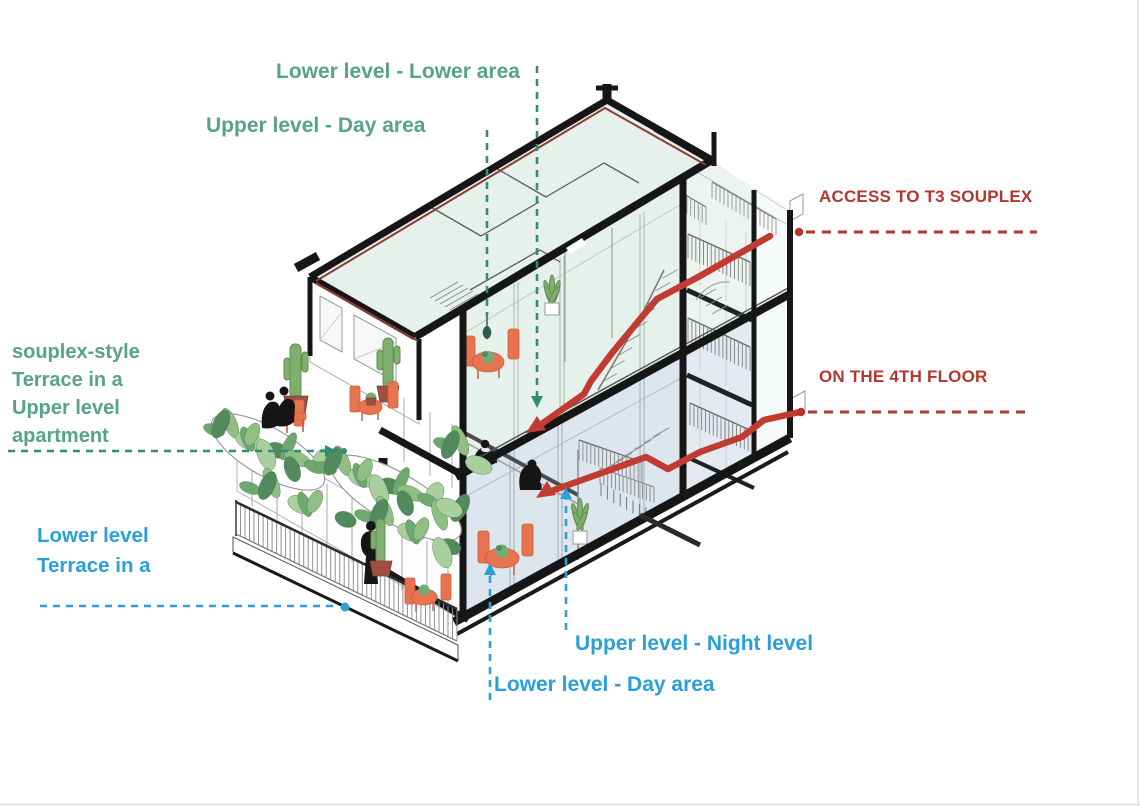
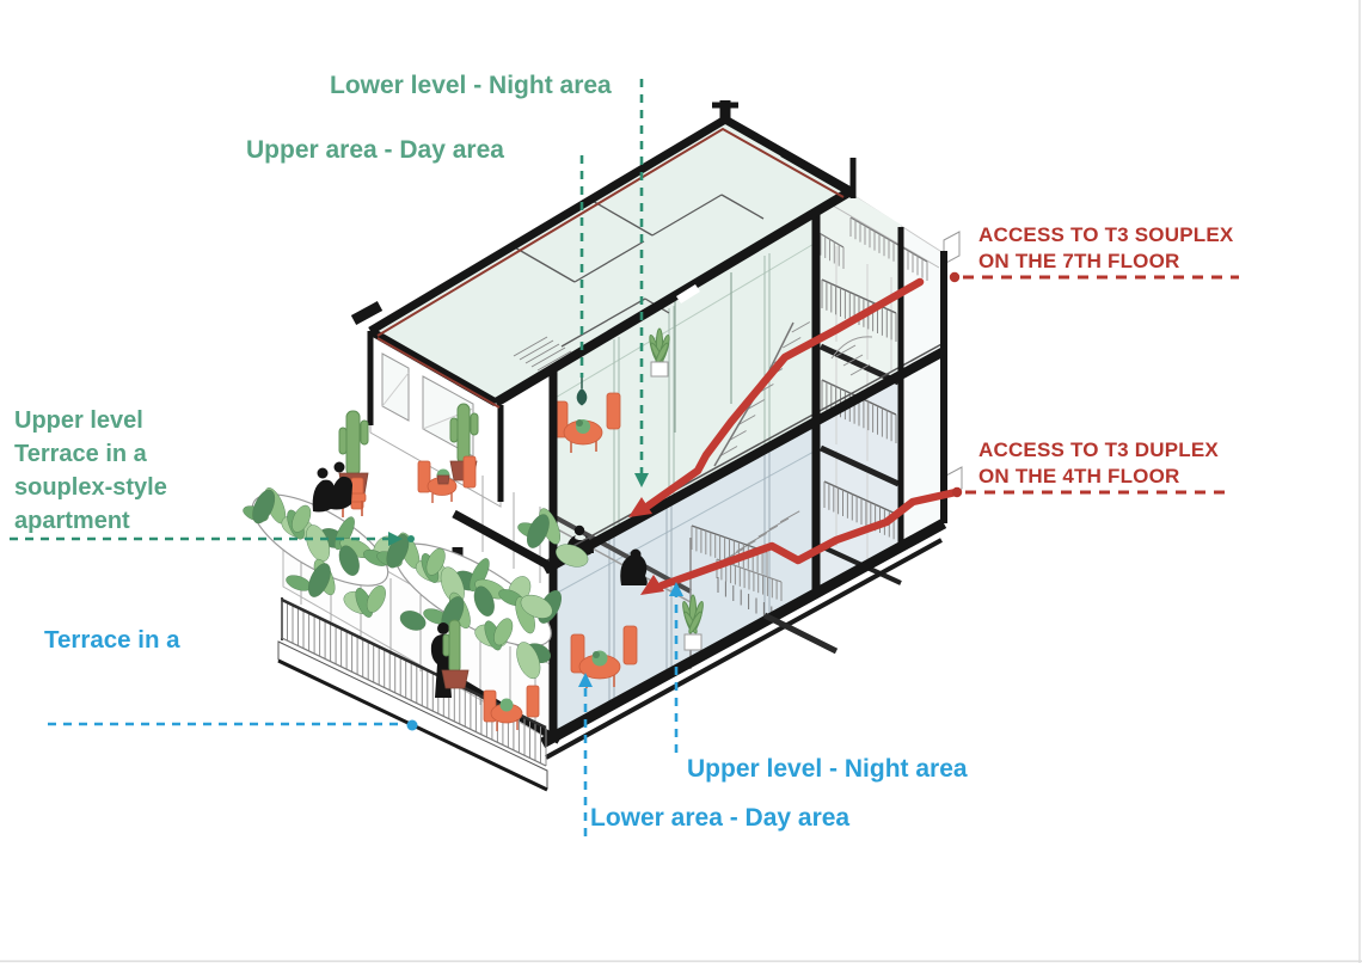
- Lower level - Lower area
+ Lower level - Night area
- Upper level - Day area
+ Upper area - Day area
- souplex-style
+ Upper level
  Terrace in a
- Upper level
+ souplex-style
  apartment
- Lower level
  Terrace in a
  ACCESS TO T3 SOUPLEX
+ ON THE 7TH FLOOR
+ ACCESS TO T3 DUPLEX
  ON THE 4TH FLOOR
- Upper level - Night level
+ Upper level - Night area
- Lower level - Day area
+ Lower area - Day area
